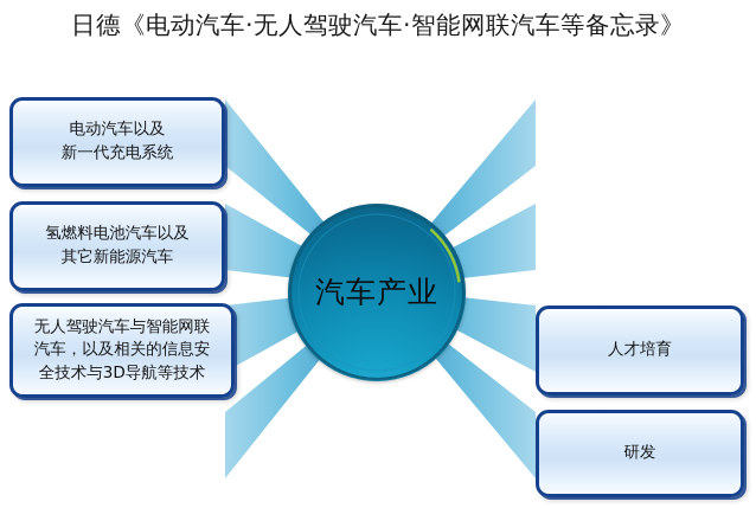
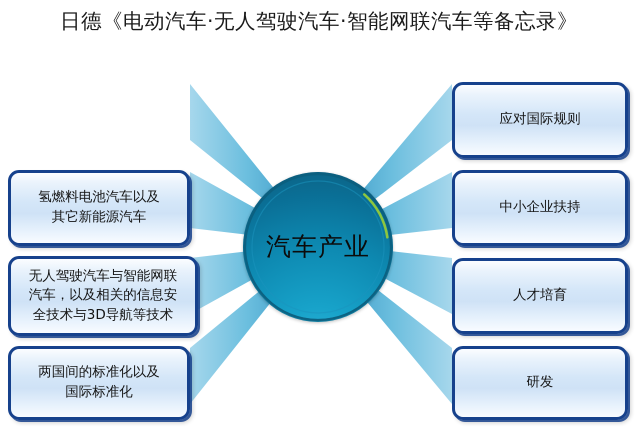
  日德《电动汽车·无人驾驶汽车·智能网联汽车等备忘录》
  汽车产业
- 电动汽车以及
- 新一代充电系统
  氢燃料电池汽车以及
  其它新能源汽车
  无人驾驶汽车与智能网联
  汽车，以及相关的信息安
  全技术与3D导航等技术
+ 两国间的标准化以及
+ 国际标准化
+ 应对国际规则
+ 中小企业扶持
  人才培育
  研发
